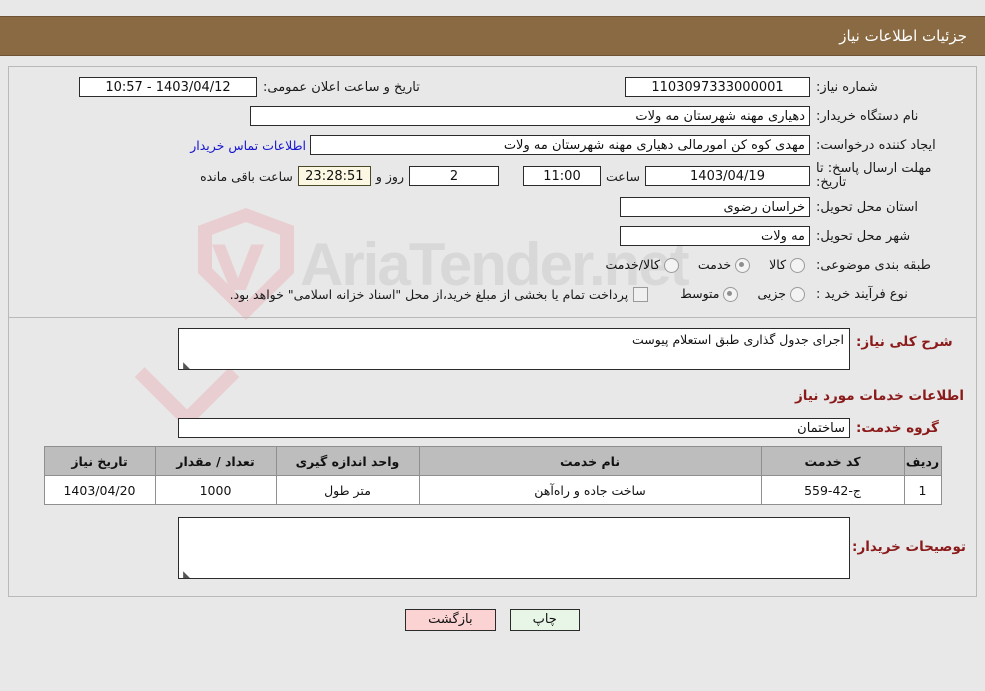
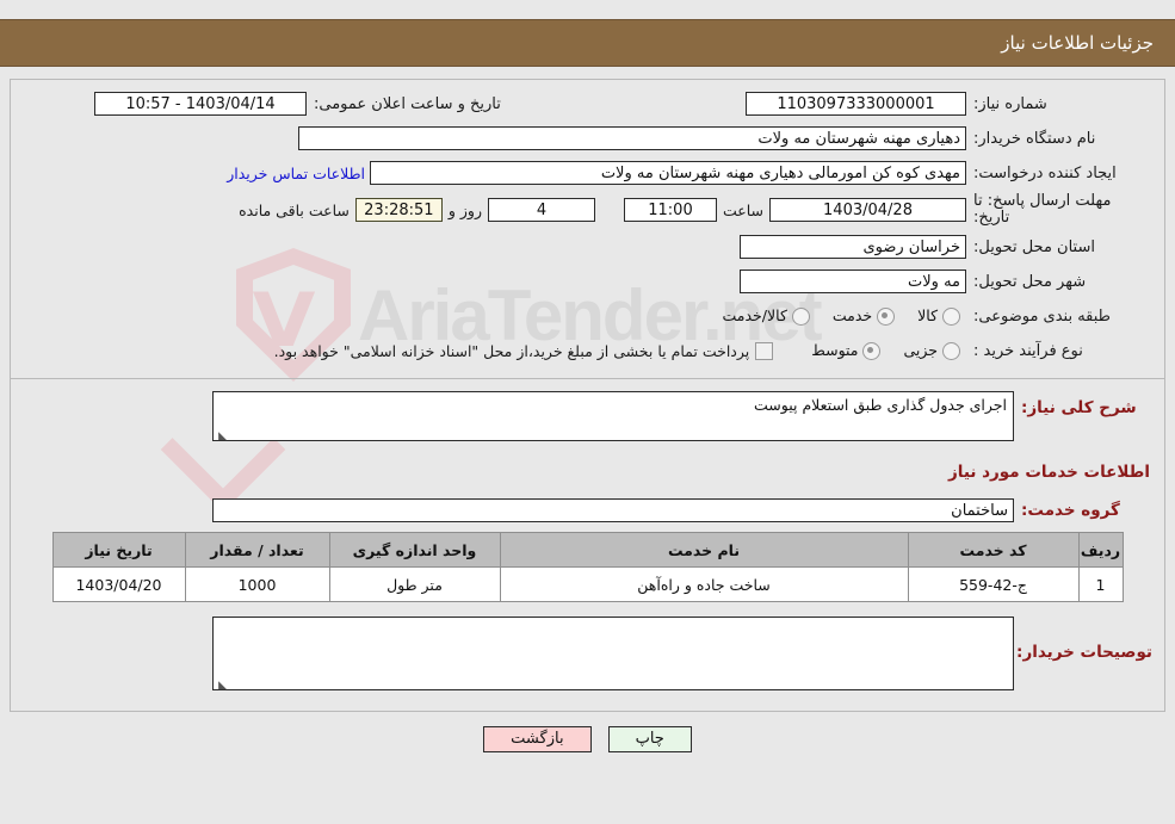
  V
  AriaTender.ne
  جزئیات اطلاعات نیاز
  شماره نیاز:
  1103097333000001
  تاریخ و ساعت اعلان عمومی:
- 1403/04/12 - 10:57
+ 1403/04/14 - 10:57
  نام دستگاه خریدار:
  دهیاری مهنه شهرستان مه ولات
  ایجاد کننده درخواست:
  مهدی کوه کن امورمالی دهیاری مهنه شهرستان مه ولات
  اطلاعات تماس خریدار
  مهلت ارسال پاسخ: تا
  تاریخ:
- 1403/04/19
+ 1403/04/28
  ساعت
  11:00
- 2
+ 4
  روز و
  23:28:51
  ساعت باقی مانده
  استان محل تحویل:
  خراسان رضوی
  شهر محل تحویل:
  مه ولات
  طبقه بندی موضوعی:
  کالا
  خدمت
  کالا/خدمت
  نوع فرآیند خرید :
  جزیی
  متوسط
  پرداخت تمام یا بخشی از مبلغ خرید،از محل "اسناد خزانه اسلامی" خواهد بود.
  شرح کلی نیاز:
  ◣
  اطلاعات خدمات مورد نیاز
  گروه خدمت:
  ساختمان
  ردیف	کد خدمت	نام خدمت	واحد اندازه گیری	تعداد / مقدار	تاریخ نیاز
  1	ج-42-559	ساخت جاده و راه‌آهن	متر طول	1000	1403/04/20
  توصیحات خریدار:
  ◣
  چاپ
  بازگشت
